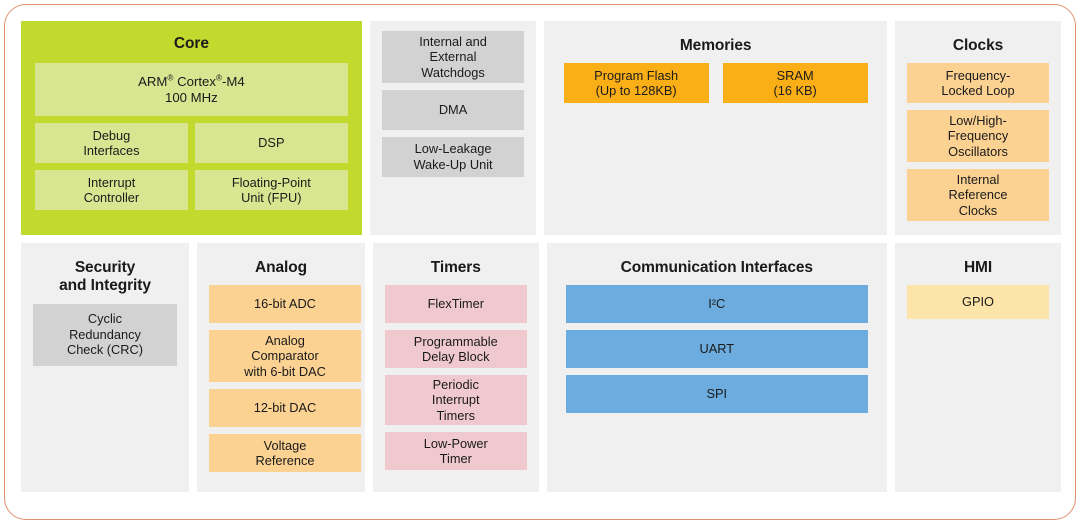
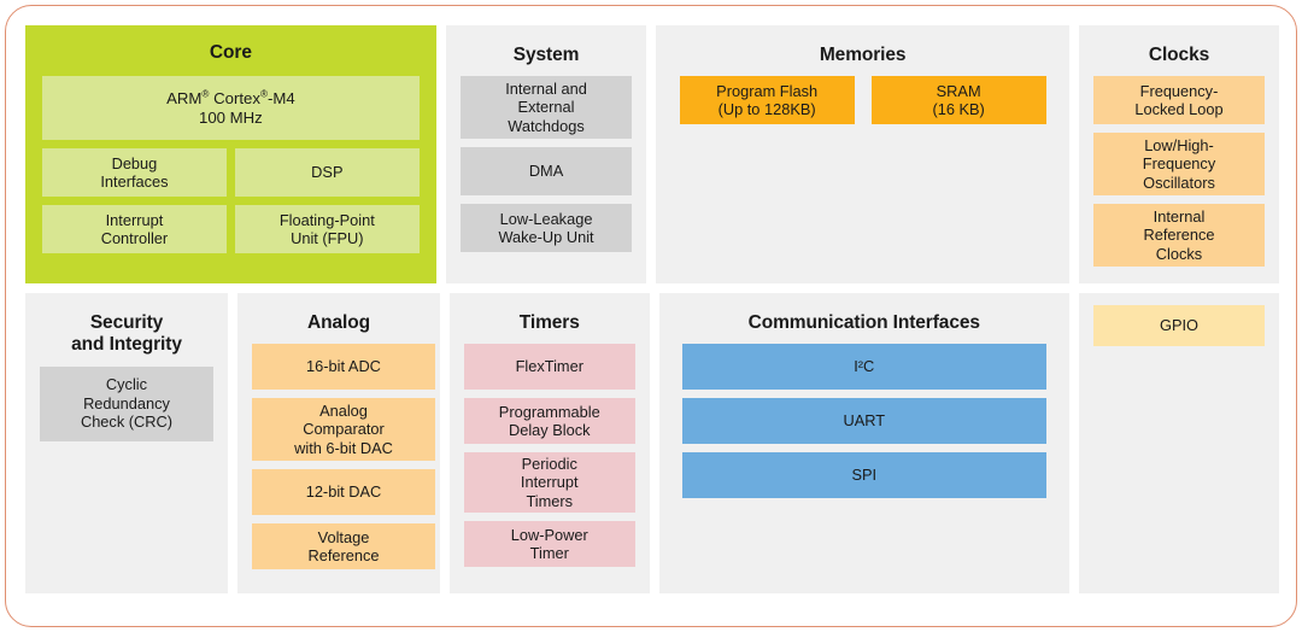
  Core
  ARM® Cortex®-M4
  100 MHz
  Debug
  Interfaces
  DSP
  Interrupt
  Controller
  Floating-Point
  Unit (FPU)
+ System
  Internal and
  External
  Watchdogs
  DMA
  Low-Leakage
  Wake-Up Unit
  Memories
  Program Flash
  (Up to 128KB)
  SRAM
  (16 KB)
  Clocks
  Frequency-
  Locked Loop
  Low/High-
  Frequency
  Oscillators
  Internal
  Reference
  Clocks
  Security
  and Integrity
  Cyclic
  Redundancy
  Check (CRC)
  Analog
  16-bit ADC
  Analog
  Comparator
  with 6-bit DAC
  12-bit DAC
  Voltage
  Reference
  Timers
  FlexTimer
  Programmable
  Delay Block
  Periodic
  Interrupt
  Timers
  Low-Power
  Timer
  Communication Interfaces
  I²C
  UART
  SPI
- HMI
  GPIO
